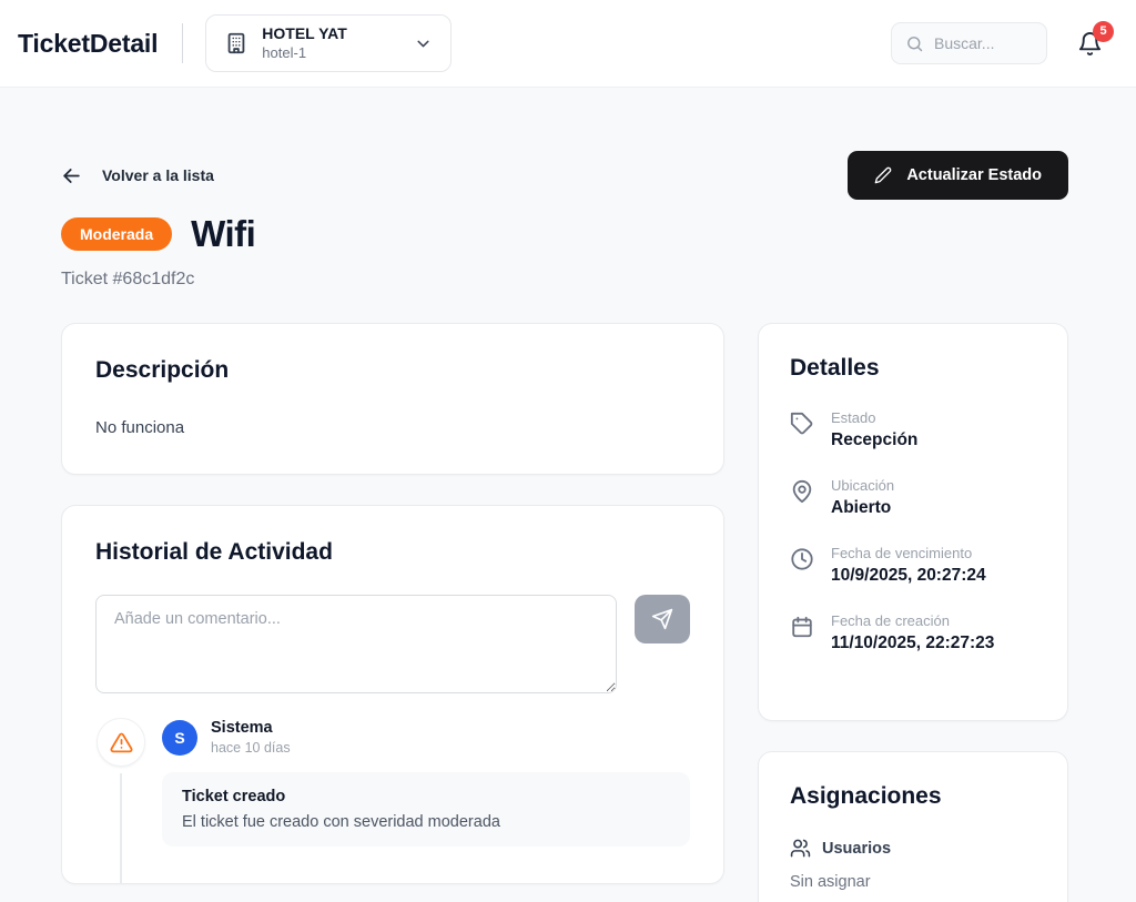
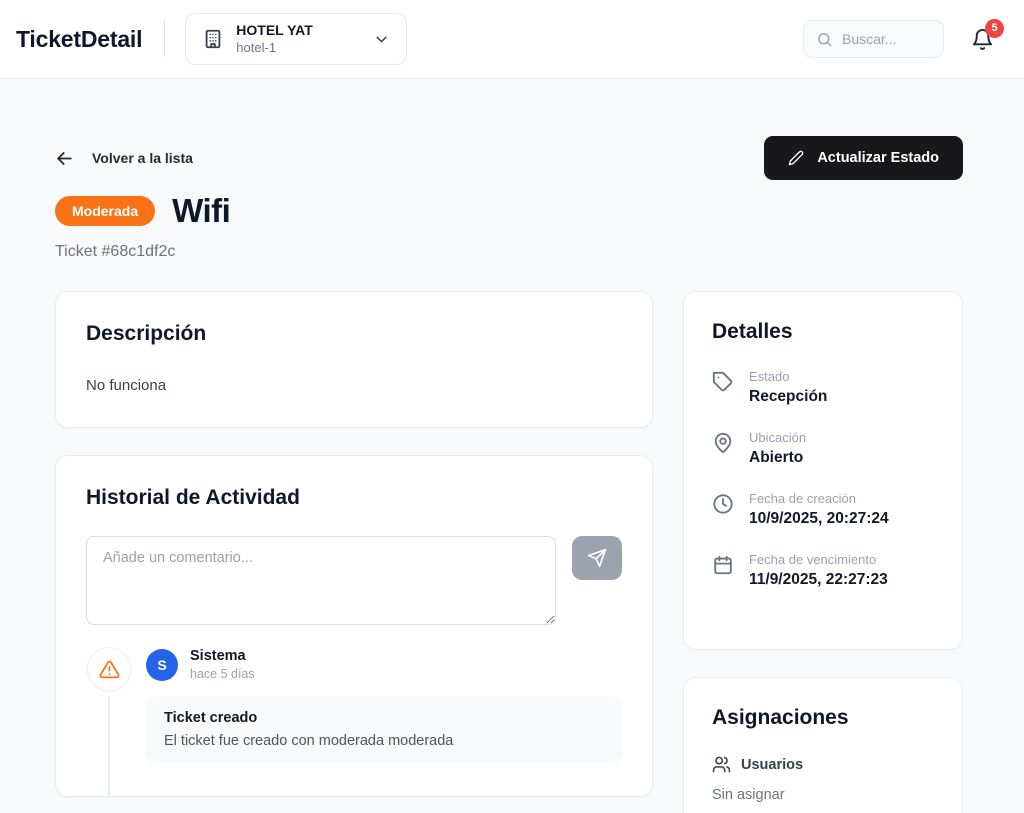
  TicketDetail
  HOTEL YAT
  hotel-1
  Buscar...
  5
  Volver a la lista
  Actualizar Estado
  Moderada
  Wifi
  Ticket #68c1df2c
  Descripción
  No funciona
  Historial de Actividad
  Añade un comentario...
  S
  Sistema
- hace 10 días
+ hace 5 días
  Ticket creado
- El ticket fue creado con severidad moderada
+ El ticket fue creado con moderada moderada
  Detalles
  Estado
  Recepción
  Ubicación
  Abierto
- Fecha de vencimiento
+ Fecha de creación
  10/9/2025, 20:27:24
- Fecha de creación
+ Fecha de vencimiento
- 11/10/2025, 22:27:23
+ 11/9/2025, 22:27:23
  Asignaciones
  Usuarios
  Sin asignar
